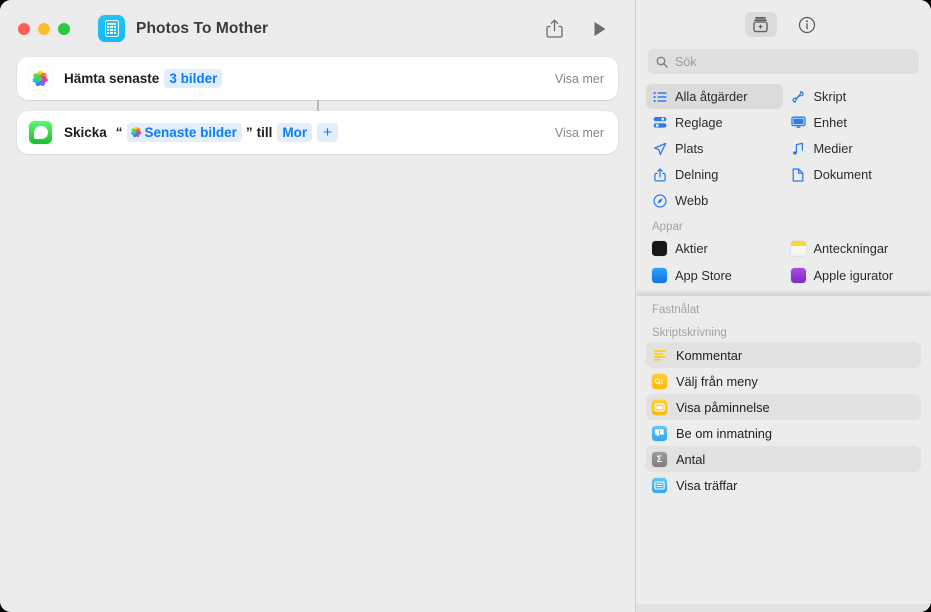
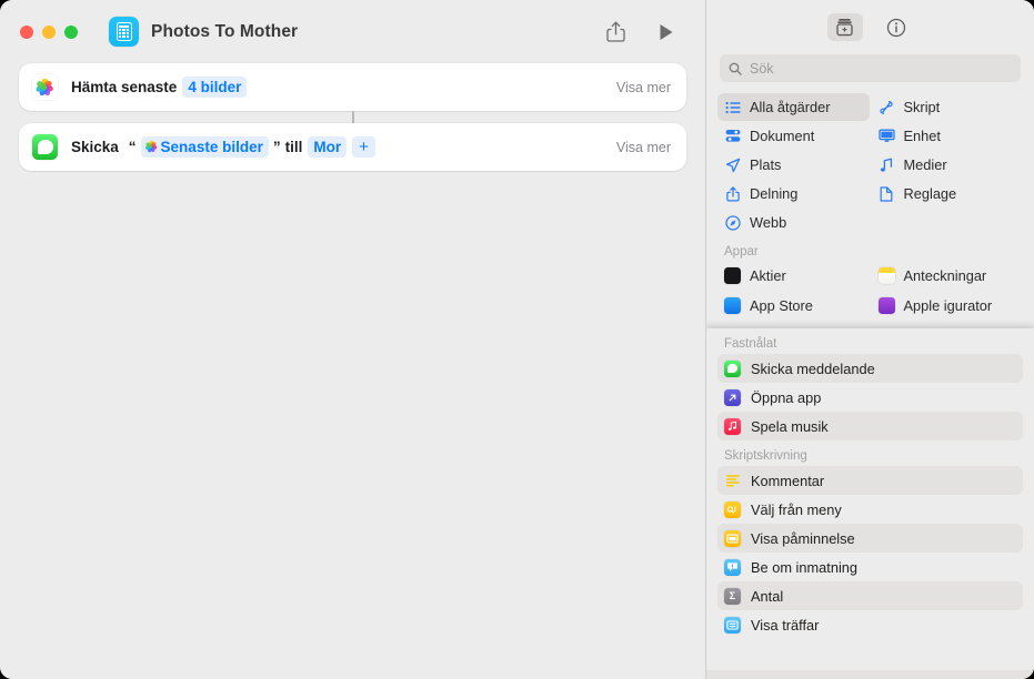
  Photos To Mother
  Hämta senaste
- 3 bilder
+ 4 bilder
  Visa mer
  Skicka
  “
  Senaste bilder
  ”
  till
  Mor
  +
  Visa mer
  Sök
  Alla åtgärder
  Skript
- Reglage
+ Dokument
  Enhet
  Plats
  Medier
  Delning
- Dokument
+ Reglage
  Webb
  Appar
  Aktier
  Anteckningar
  App Store
  Apple igurator
  Fastnålat
+ Skicka meddelande
+ Öppna app
+ Spela musik
  Skriptskrivning
  Kommentar
  Välj från meny
  Visa påminnelse
  Be om inmatning
  Σ
  Antal
  Visa träffar
